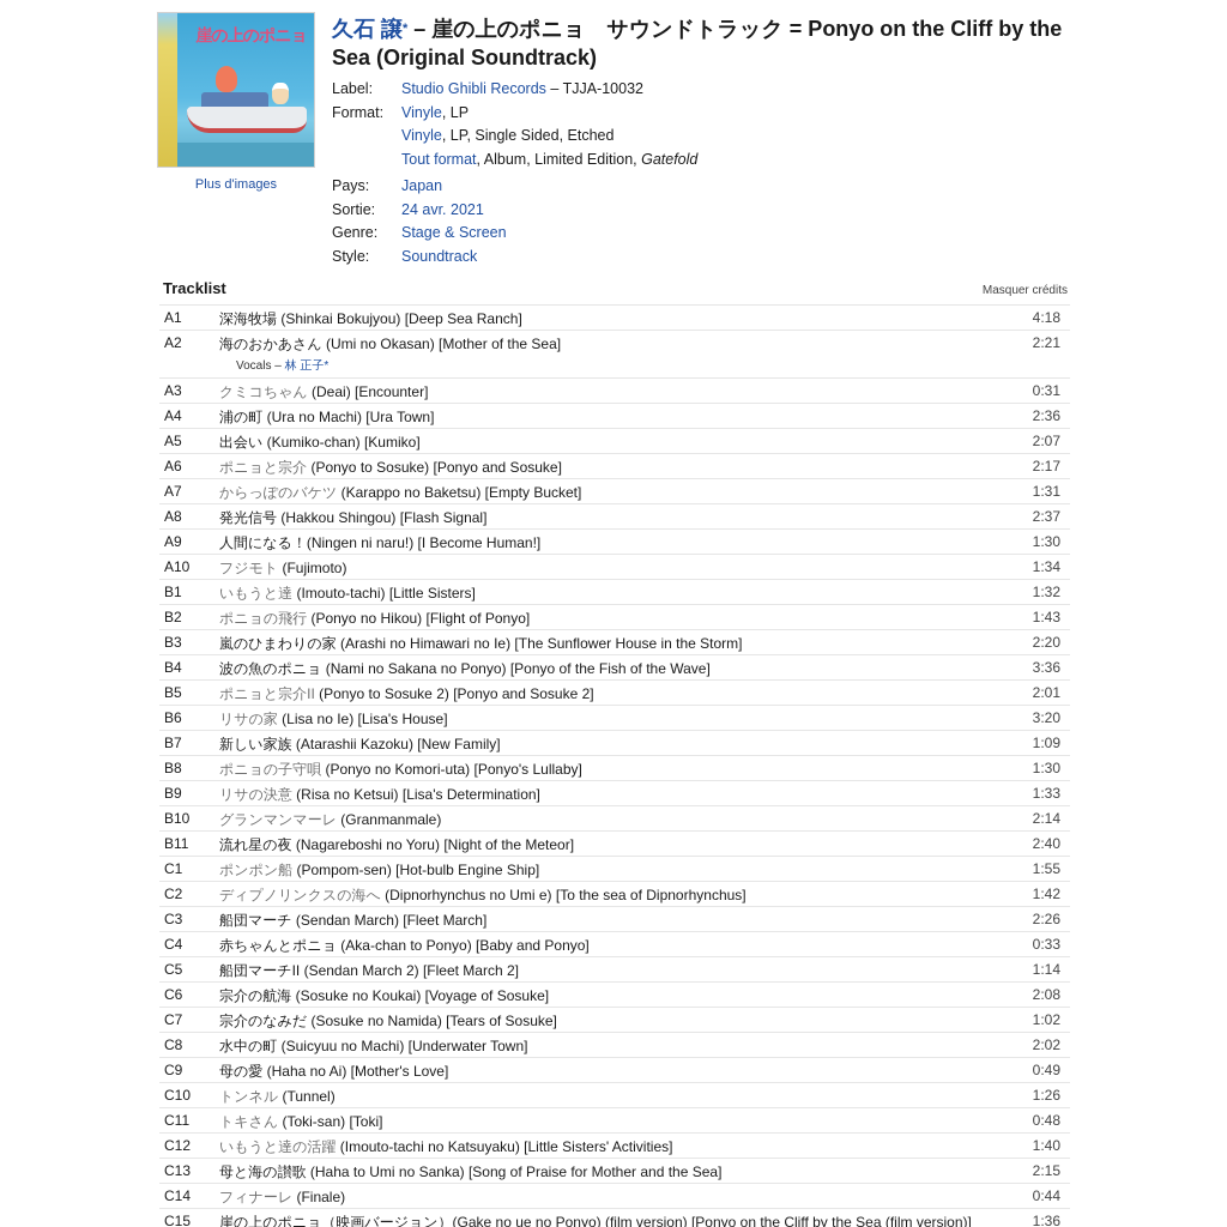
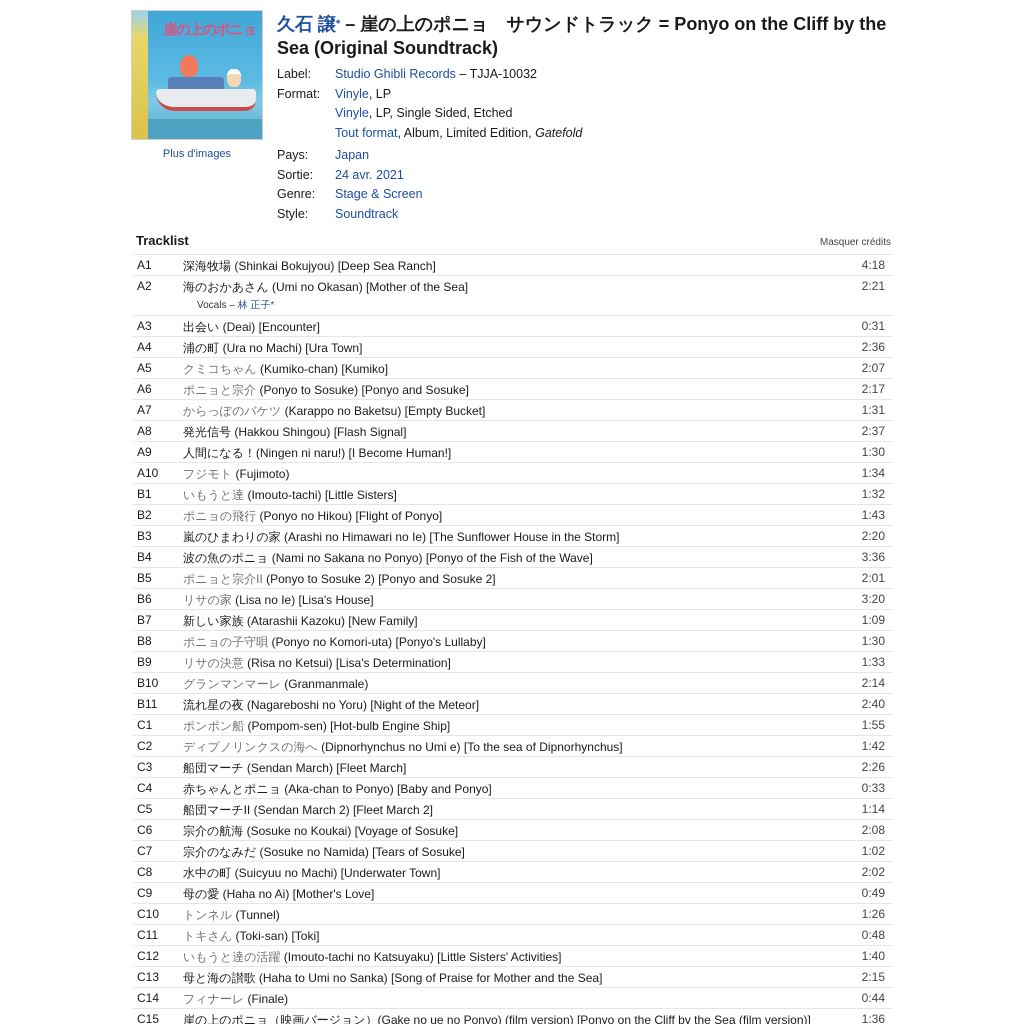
  崖の上のポニョ
  Plus d'images
  久石 譲* – 崖の上のポニョ サウンドトラック = Ponyo on the Cliff by the Sea (Original Soundtrack)
  Label:
  Studio Ghibli Records – TJJA-10032
  Format:
  Vinyle, LP
  Vinyle, LP, Single Sided, Etched
  Tout format, Album, Limited Edition, Gatefold
  Pays:
  Japan
  Sortie:
  24 avr. 2021
  Genre:
  Stage & Screen
  Style:
  Soundtrack
  Tracklist
  Masquer crédits
  A1
  深海牧場 (Shinkai Bokujyou) [Deep Sea Ranch]
  4:18
  A2
  海のおかあさん (Umi no Okasan) [Mother of the Sea]
  Vocals – 林 正子*
  2:21
  A3
- クミコちゃん (Deai) [Encounter]
+ 出会い (Deai) [Encounter]
  0:31
  A4
  浦の町 (Ura no Machi) [Ura Town]
  2:36
  A5
- 出会い (Kumiko-chan) [Kumiko]
+ クミコちゃん (Kumiko-chan) [Kumiko]
  2:07
  A6
  ポニョと宗介 (Ponyo to Sosuke) [Ponyo and Sosuke]
  2:17
  A7
  からっぽのバケツ (Karappo no Baketsu) [Empty Bucket]
  1:31
  A8
  発光信号 (Hakkou Shingou) [Flash Signal]
  2:37
  A9
  人間になる！(Ningen ni naru!) [I Become Human!]
  1:30
  A10
  フジモト (Fujimoto)
  1:34
  B1
  いもうと達 (Imouto-tachi) [Little Sisters]
  1:32
  B2
  ポニョの飛行 (Ponyo no Hikou) [Flight of Ponyo]
  1:43
  B3
  嵐のひまわりの家 (Arashi no Himawari no Ie) [The Sunflower House in the Storm]
  2:20
  B4
  波の魚のポニョ (Nami no Sakana no Ponyo) [Ponyo of the Fish of the Wave]
  3:36
  B5
  ポニョと宗介II (Ponyo to Sosuke 2) [Ponyo and Sosuke 2]
  2:01
  B6
  リサの家 (Lisa no Ie) [Lisa's House]
  3:20
  B7
  新しい家族 (Atarashii Kazoku) [New Family]
  1:09
  B8
  ポニョの子守唄 (Ponyo no Komori-uta) [Ponyo's Lullaby]
  1:30
  B9
  リサの決意 (Risa no Ketsui) [Lisa's Determination]
  1:33
  B10
  グランマンマーレ (Granmanmale)
  2:14
  B11
  流れ星の夜 (Nagareboshi no Yoru) [Night of the Meteor]
  2:40
  C1
  ポンポン船 (Pompom-sen) [Hot-bulb Engine Ship]
  1:55
  C2
  ディプノリンクスの海へ (Dipnorhynchus no Umi e) [To the sea of Dipnorhynchus]
  1:42
  C3
  船団マーチ (Sendan March) [Fleet March]
  2:26
  C4
  赤ちゃんとポニョ (Aka-chan to Ponyo) [Baby and Ponyo]
  0:33
  C5
  船団マーチII (Sendan March 2) [Fleet March 2]
  1:14
  C6
  宗介の航海 (Sosuke no Koukai) [Voyage of Sosuke]
  2:08
  C7
  宗介のなみだ (Sosuke no Namida) [Tears of Sosuke]
  1:02
  C8
  水中の町 (Suicyuu no Machi) [Underwater Town]
  2:02
  C9
  母の愛 (Haha no Ai) [Mother's Love]
  0:49
  C10
  トンネル (Tunnel)
  1:26
  C11
  トキさん (Toki-san) [Toki]
  0:48
  C12
  いもうと達の活躍 (Imouto-tachi no Katsuyaku) [Little Sisters' Activities]
  1:40
  C13
  母と海の讃歌 (Haha to Umi no Sanka) [Song of Praise for Mother and the Sea]
  2:15
  C14
  フィナーレ (Finale)
  0:44
  C15
  崖の上のポニョ（映画バージョン）(Gake no ue no Ponyo) (film version) [Ponyo on the Cliff by the Sea (film version)]
  1:36
